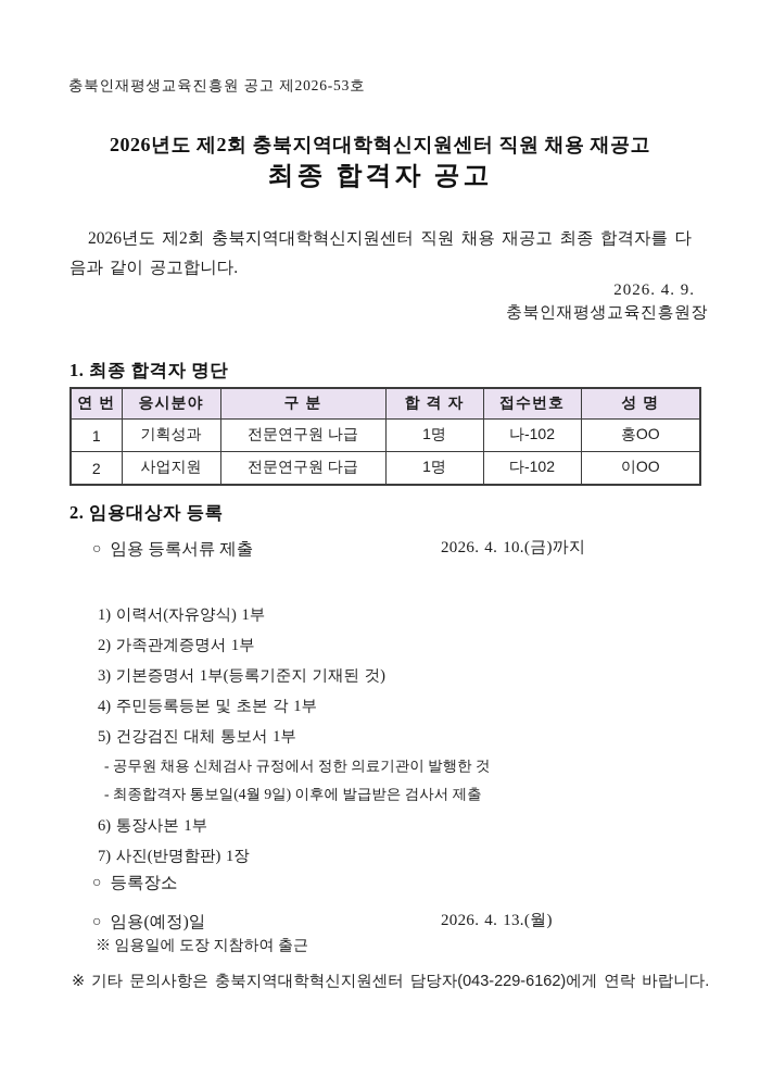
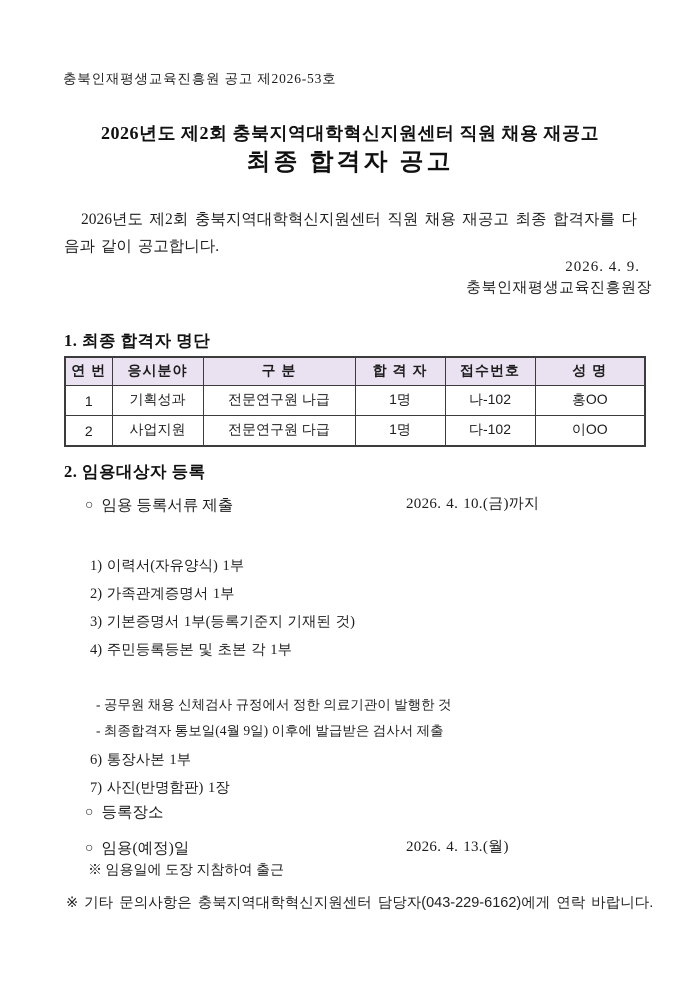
  충북인재평생교육진흥원 공고 제2026-53호
  2026년도 제2회 충북지역대학혁신지원센터 직원 채용 재공고
  최종 합격자 공고
  2026년도 제2회 충북지역대학혁신지원센터 직원 채용 재공고 최종 합격자를 다음과 같이 공고합니다.
  2026. 4. 9.
  충북인재평생교육진흥원장
  1. 최종 합격자 명단
  연 번	응시분야	구 분	합 격 자	접수번호	성 명
  1	기획성과	전문연구원 나급	1명	나-102	홍OO
  2	사업지원	전문연구원 다급	1명	다-102	이OO
  2. 임용대상자 등록
  ○ 임용 등록서류 제출
  2026. 4. 10.(금)까지
  1) 이력서(자유양식) 1부
  2) 가족관계증명서 1부
  3) 기본증명서 1부(등록기준지 기재된 것)
  4) 주민등록등본 및 초본 각 1부
- 5) 건강검진 대체 통보서 1부
  - 공무원 채용 신체검사 규정에서 정한 의료기관이 발행한 것
  - 최종합격자 통보일(4월 9일) 이후에 발급받은 검사서 제출
  6) 통장사본 1부
  7) 사진(반명함판) 1장
  ○ 등록장소
  ○ 임용(예정)일
  2026. 4. 13.(월)
  ※ 임용일에 도장 지참하여 출근
  ※ 기타 문의사항은 충북지역대학혁신지원센터 담당자(043-229-6162)에게 연락 바랍니다.
